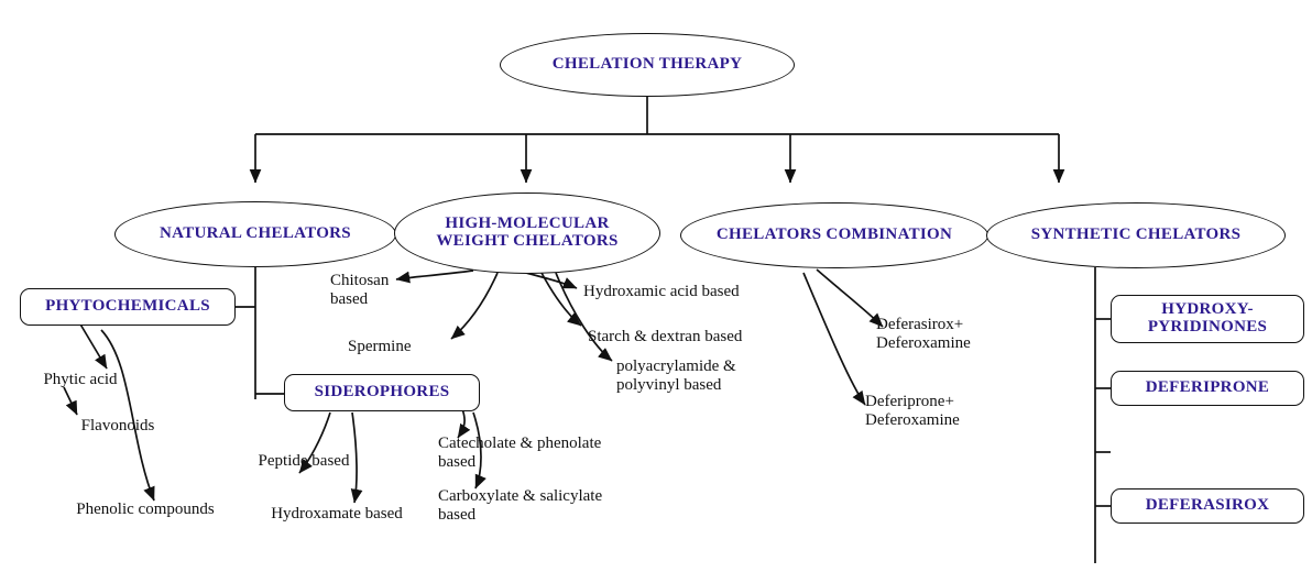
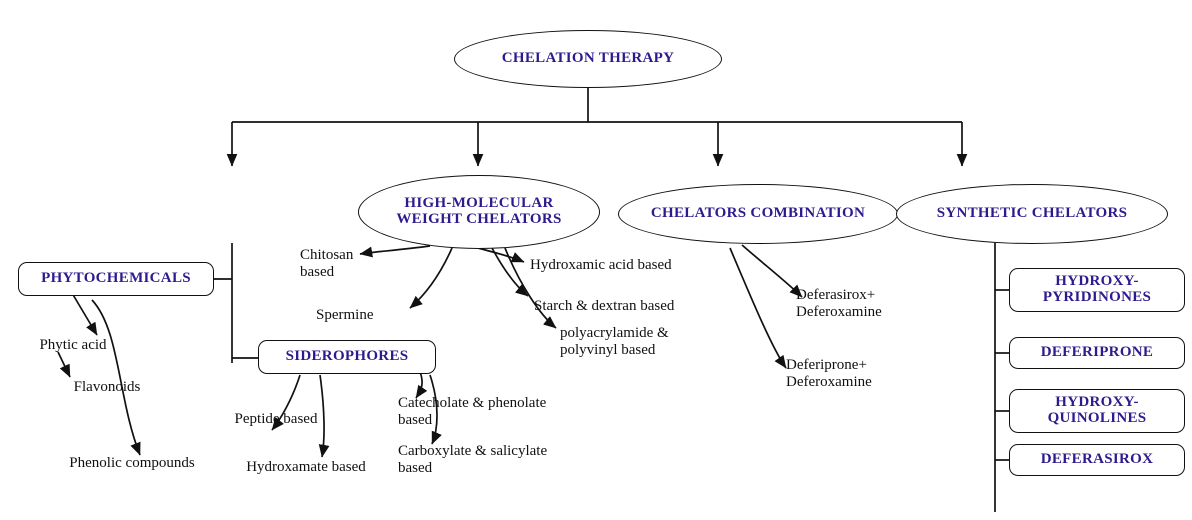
  CHELATION THERAPY
- NATURAL CHELATORS
  HIGH-MOLECULAR WEIGHT CHELATORS
  CHELATORS COMBINATION
  SYNTHETIC CHELATORS
  PHYTOCHEMICALS
  SIDEROPHORES
  Phytic acid
  Flavonoids
  Phenolic compounds
  Peptide based
  Hydroxamate based
  Catecholate & phenolate based
  Carboxylate & salicylate based
  Chitosan based
  Spermine
  Hydroxamic acid based
  Starch & dextran based
  polyacrylamide & polyvinyl based
  Deferasirox+ Deferoxamine
  Deferiprone+ Deferoxamine
  HYDROXY- PYRIDINONES
  DEFERIPRONE
+ HYDROXY- QUINOLINES
  DEFERASIROX
